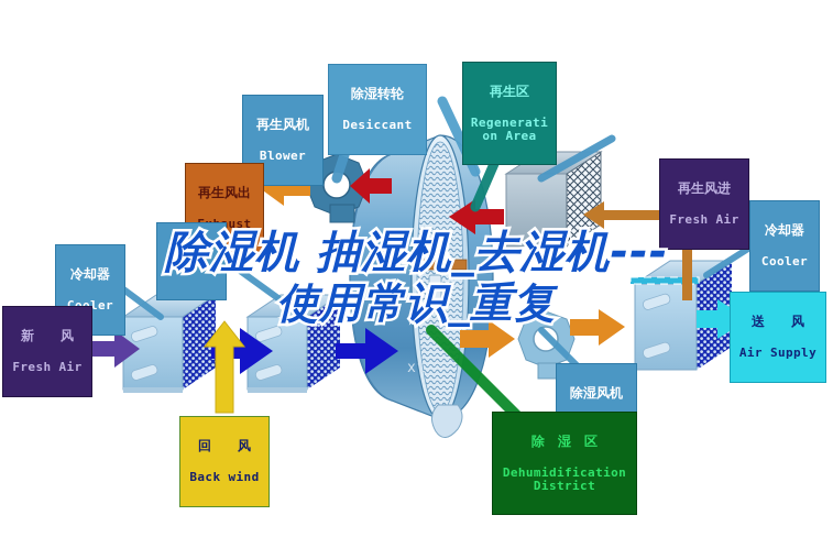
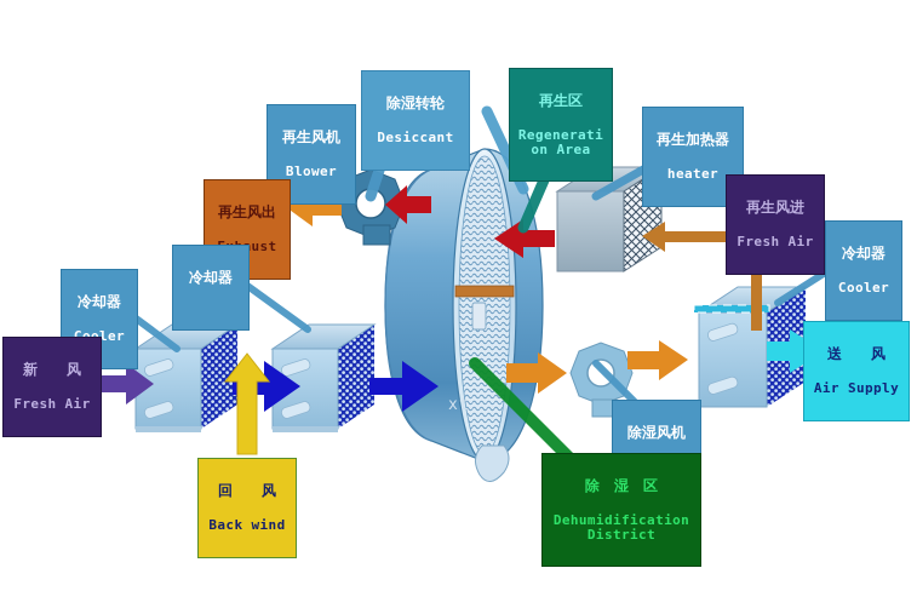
  xt
  除湿转轮
  Desiccant
  再生风机
  Blower
  再生区
  Regenerati
  on Area
+ 再生加热器
+ heater
  再生风出
  再生风进
  Fresh Air
  冷却器
  Cooler
  冷却器
  冷却器
  新 风
  Fresh Air
  回 风
  Back wind
  除湿风机
  除 湿 区
  Dehumidification
  District
  送 风
  Air Supply
- 除湿机 抽湿机_去湿机---
- 使用常识_重复
